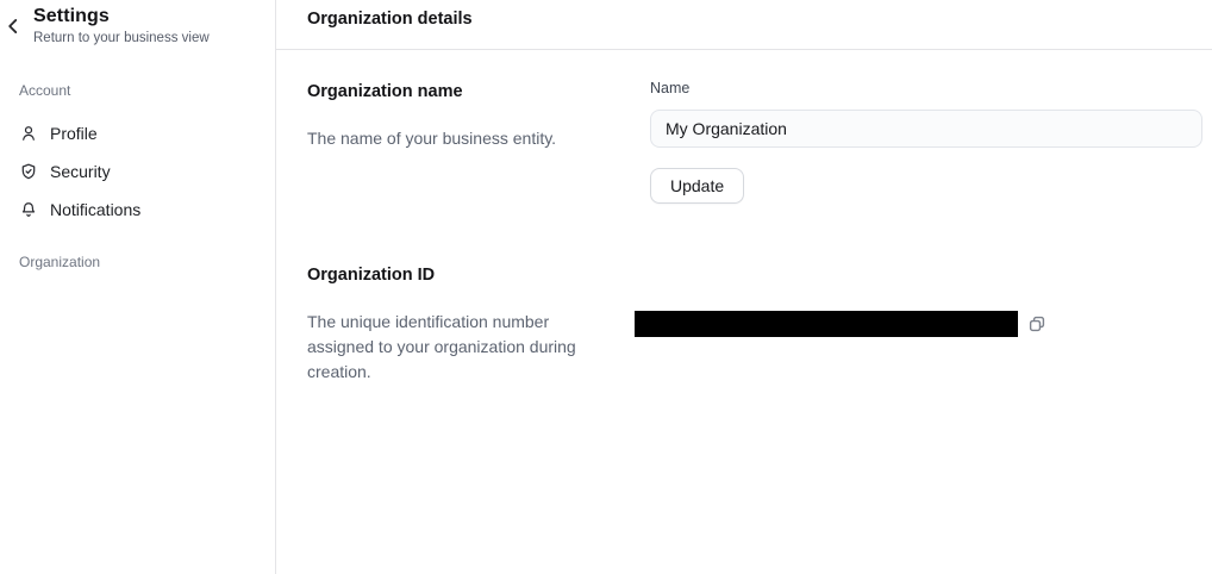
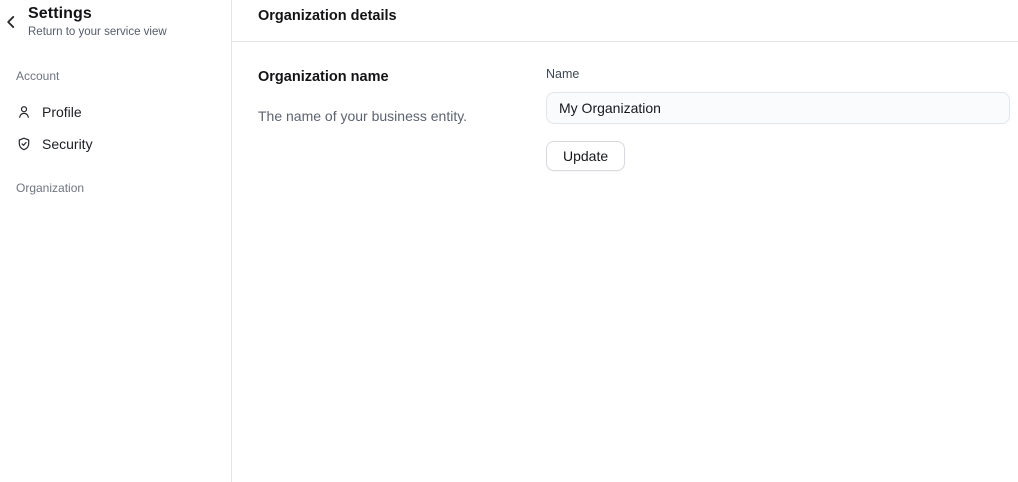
  Settings
- Return to your business view
+ Return to your service view
  Account
  Profile
  Security
- Notifications
  Organization
  Organization details
  Organization name
  The name of your business entity.
  Name
  My Organization
  Update
- Organization ID
- The unique identification number assigned to your organization during creation.
